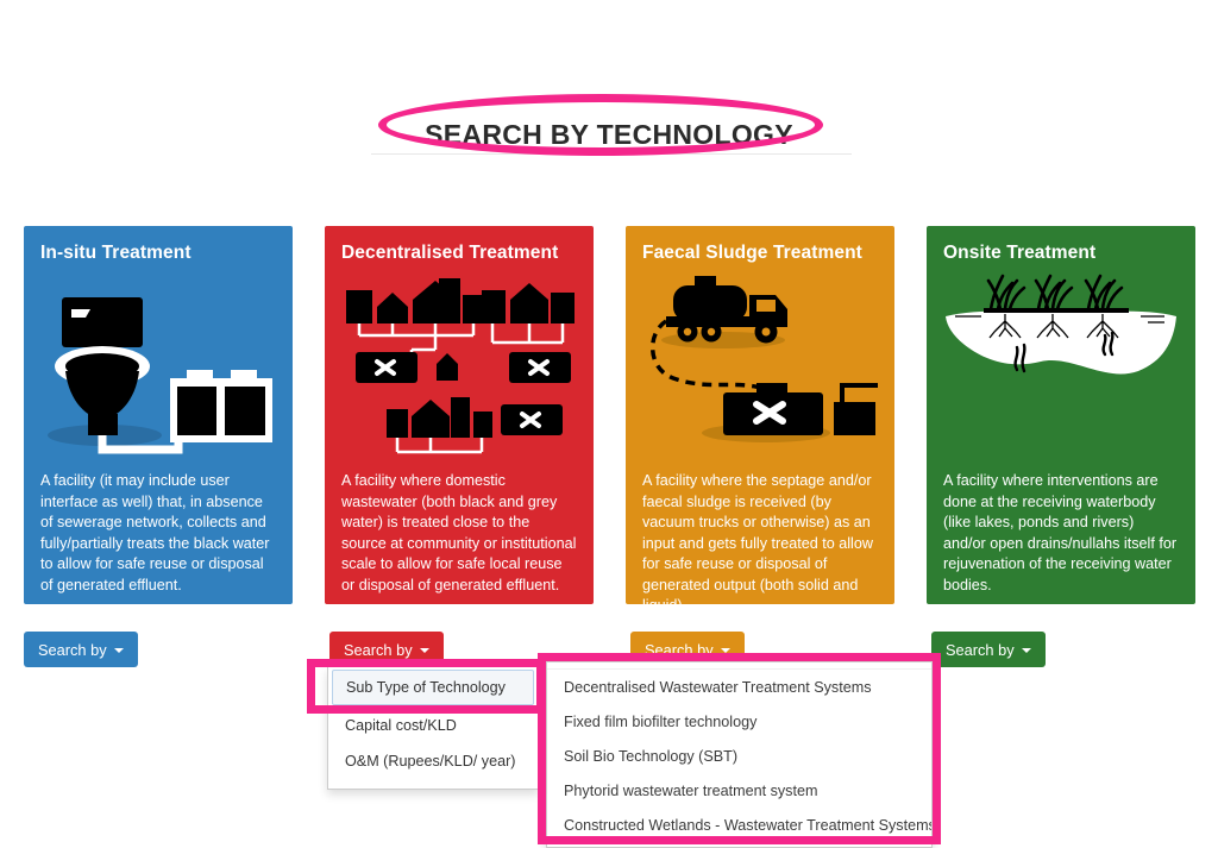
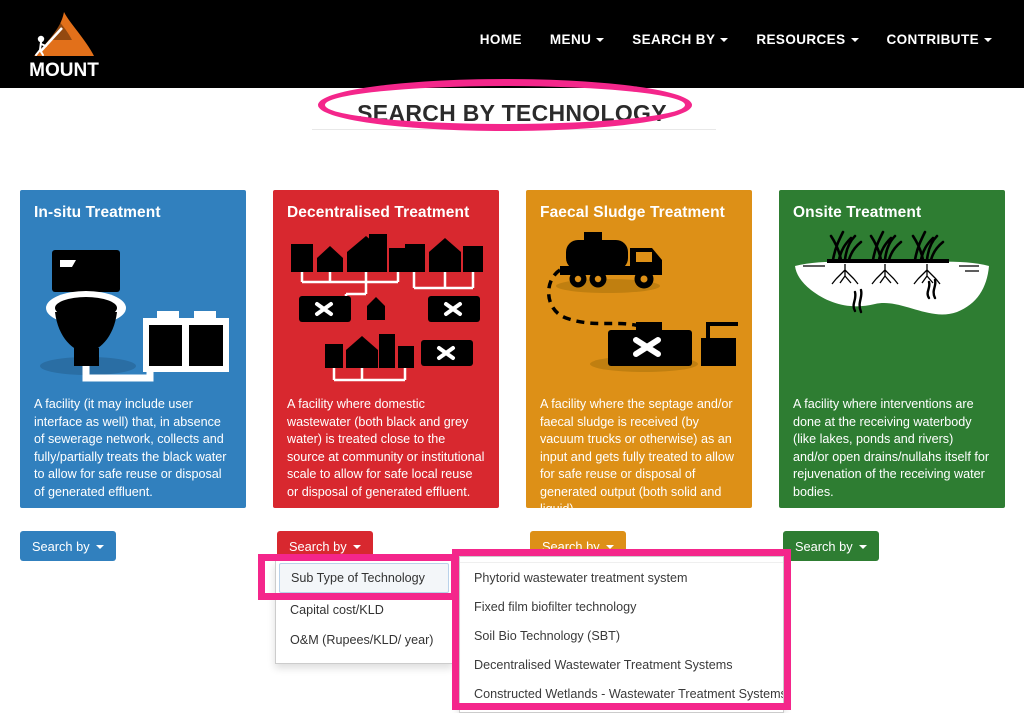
+ MOUNT
+ HOME
+ MENU
+ SEARCH BY
+ RESOURCES
+ CONTRIBUTE
  SEARCH BY TECHNOLOGY
  In-situ Treatment
  A facility (it may include user interface as well) that, in absence of sewerage network, collects and fully/partially treats the black water to allow for safe reuse or disposal of generated effluent.
  Decentralised Treatment
  A facility where domestic wastewater (both black and grey water) is treated close to the source at community or institutional scale to allow for safe local reuse or disposal of generated effluent.
  Faecal Sludge Treatment
  A facility where the septage and/or faecal sludge is received (by vacuum trucks or otherwise) as an input and gets fully treated to allow for safe reuse or disposal of generated output (both solid and
  Onsite Treatment
  A facility where interventions are done at the receiving waterbody (like lakes, ponds and rivers) and/or open drains/nullahs itself for rejuvenation of the receiving water bodies.
  Search by
  Search by
  Search by
  Search by
  Sub Type of Technology
  Capital cost/KLD
  O&M (Rupees/KLD/ year)
- Decentralised Wastewater Treatment Systems
+ Phytorid wastewater treatment system
  Fixed film biofilter technology
  Soil Bio Technology (SBT)
- Phytorid wastewater treatment system
+ Decentralised Wastewater Treatment Systems
  Constructed Wetlands - Wastewater Treatment System
